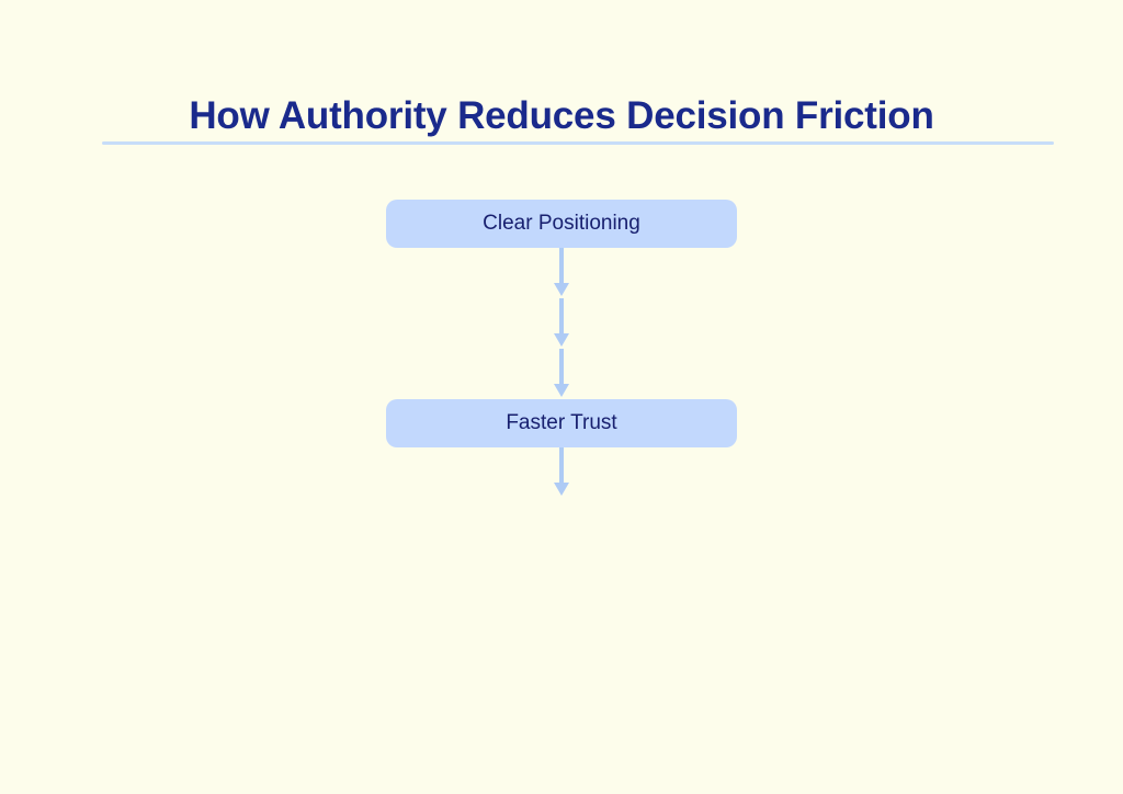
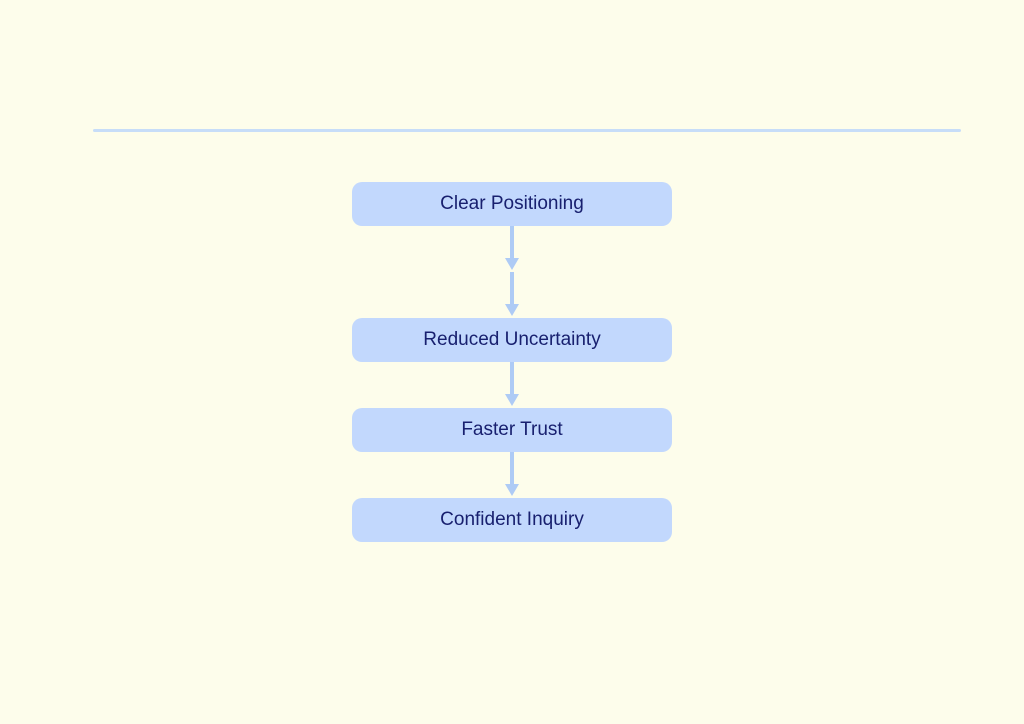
- How Authority Reduces Decision Friction
  Clear Positioning
+ Reduced Uncertainty
  Faster Trust
+ Confident Inquiry
